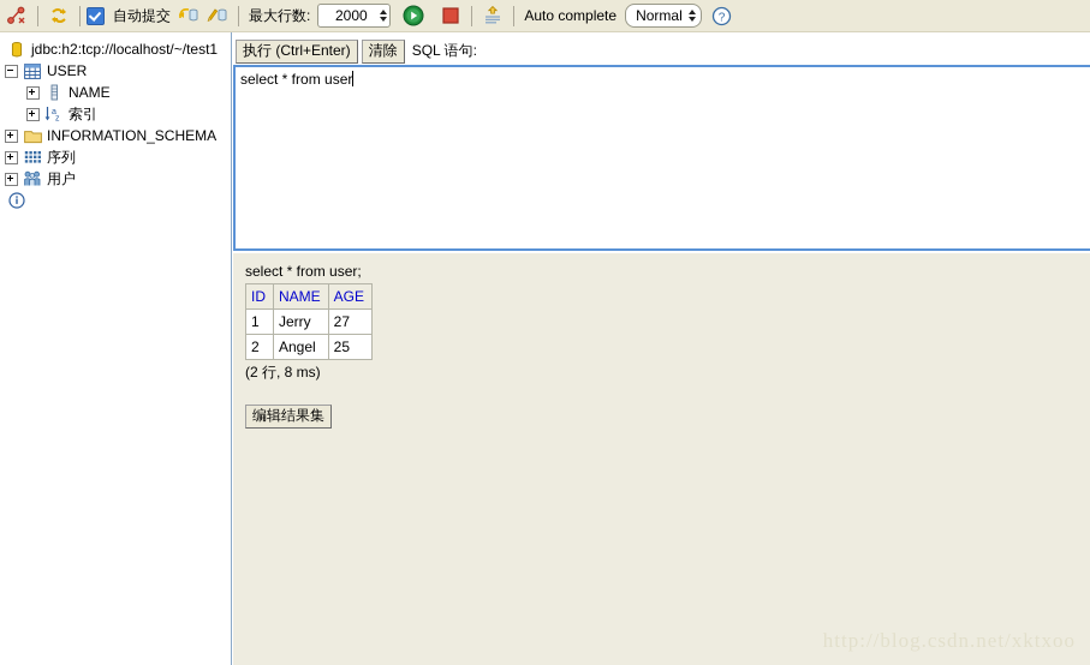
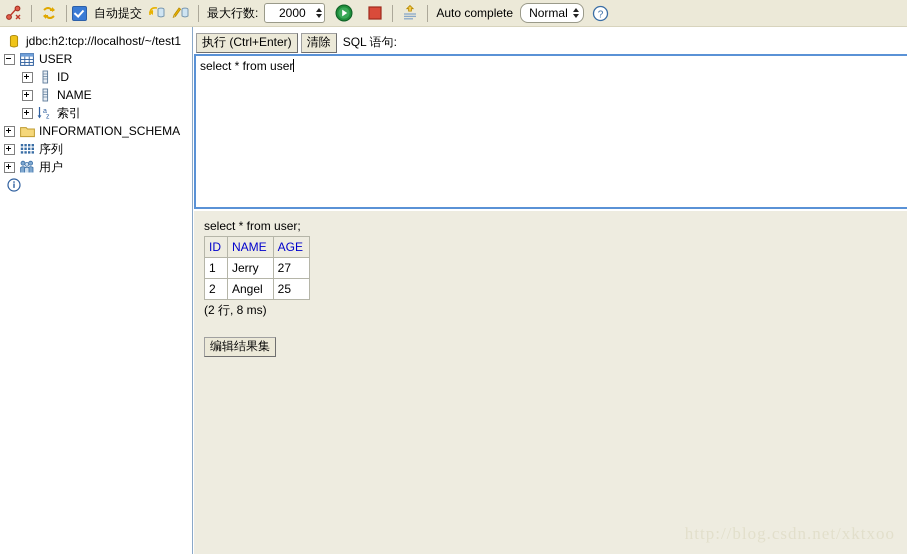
  自动提交
  最大行数:
  2000
  Auto complete
  Normal
  ?
  jdbc:h2:tcp://localhost/~/test1
  USER
+ ID
  NAME
  索引
  INFORMATION_SCHEMA
  序列
  用户
  执行 (Ctrl+Enter)
  清除
  SQL 语句:
  select * from user
  select * from user;
  ID	NAME	AGE
  1	Jerry	27
  2	Angel	25
  (2 行, 8 ms)
  编辑结果集
